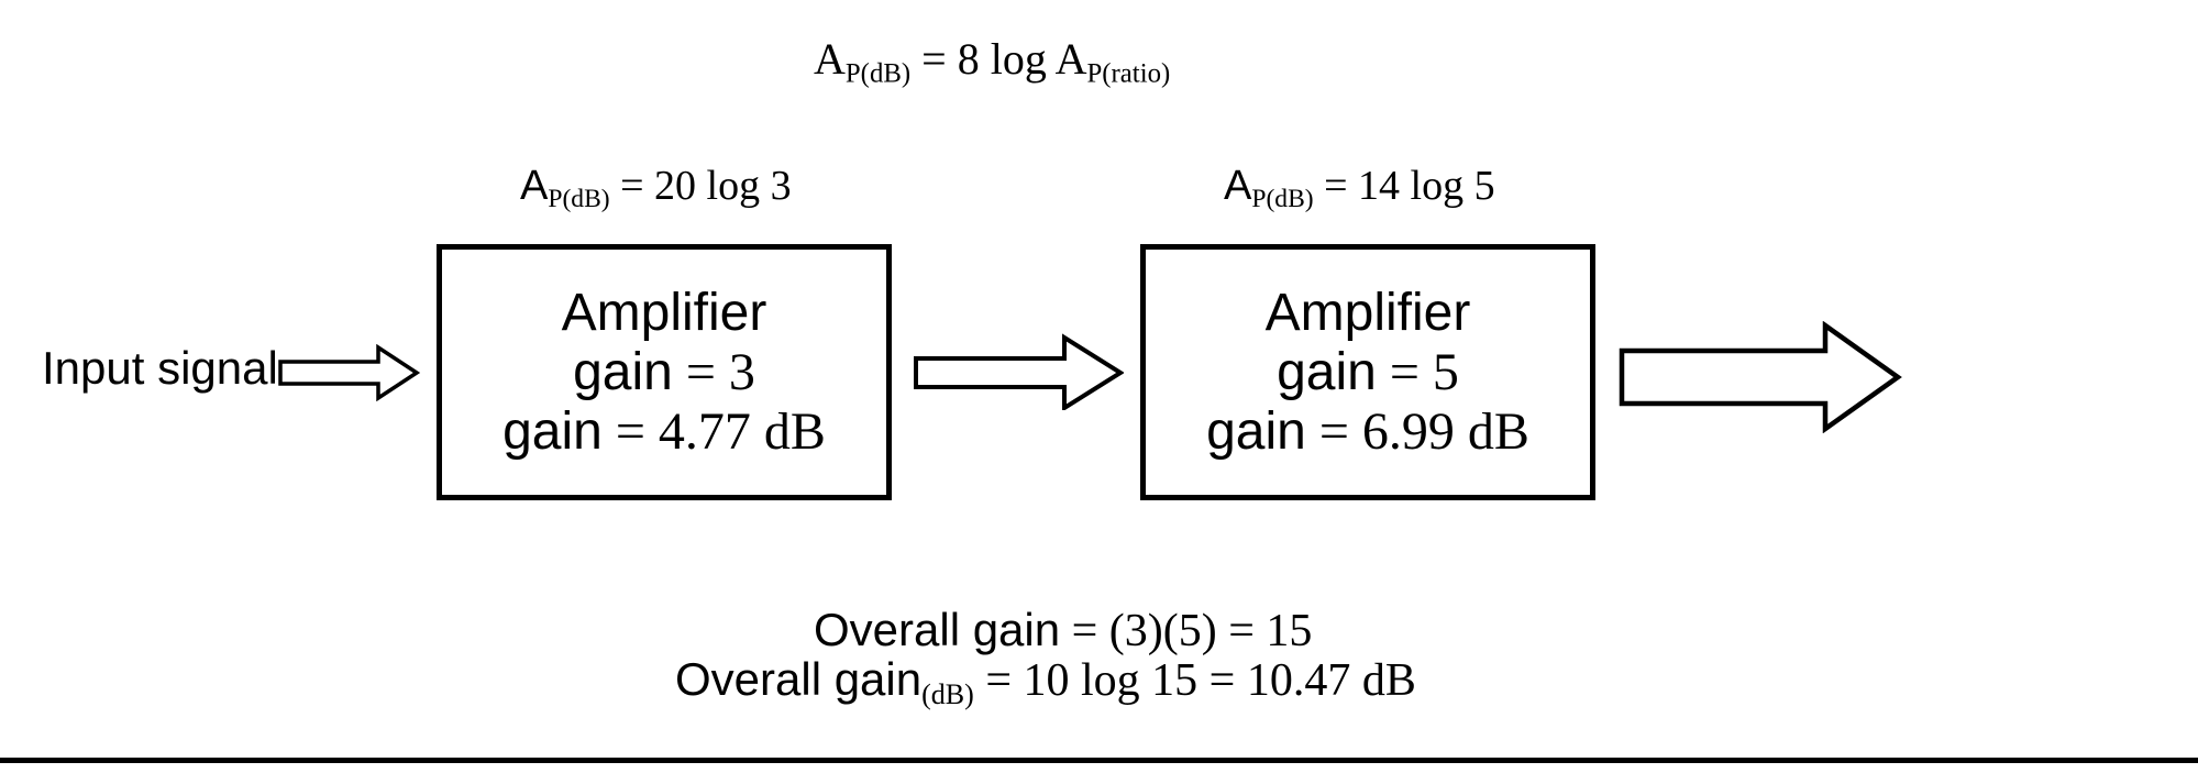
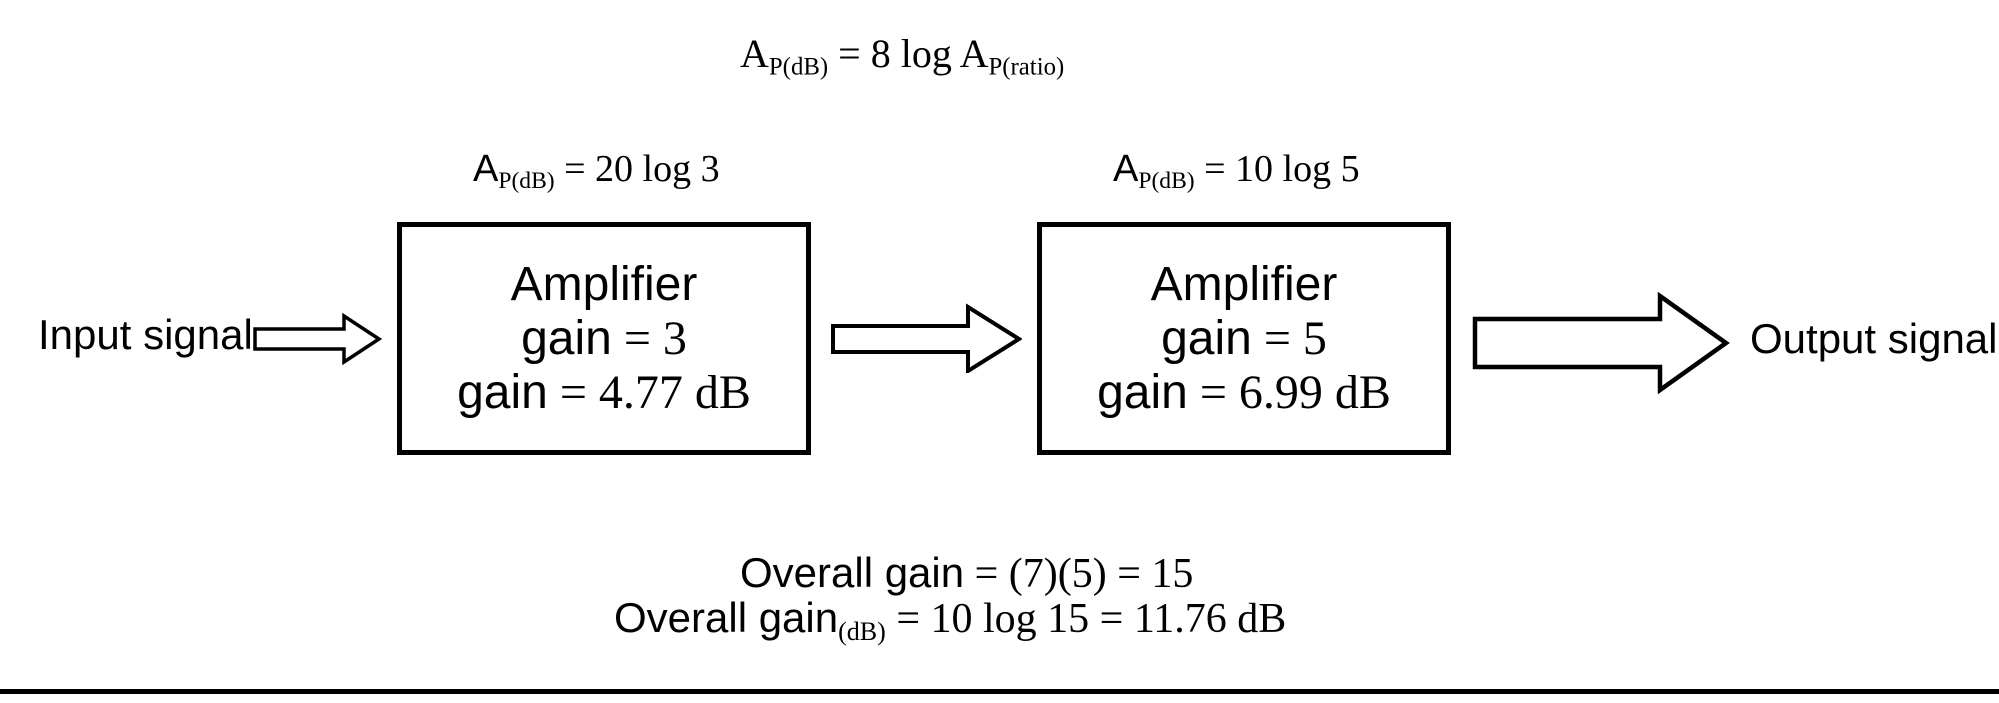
  AP(dB) = 8 log AP(ratio)
  AP(dB) = 20 log 3
- AP(dB) = 14 log 5
+ AP(dB) = 10 log 5
  Input signal
  Amplifier
  gain = 3
  gain = 4.77 dB
  Amplifier
  gain = 5
  gain = 6.99 dB
+ Output signal
- Overall gain = (3)(5) = 15
+ Overall gain = (7)(5) = 15
- Overall gain(dB) = 10 log 15 = 10.47 dB
+ Overall gain(dB) = 10 log 15 = 11.76 dB
